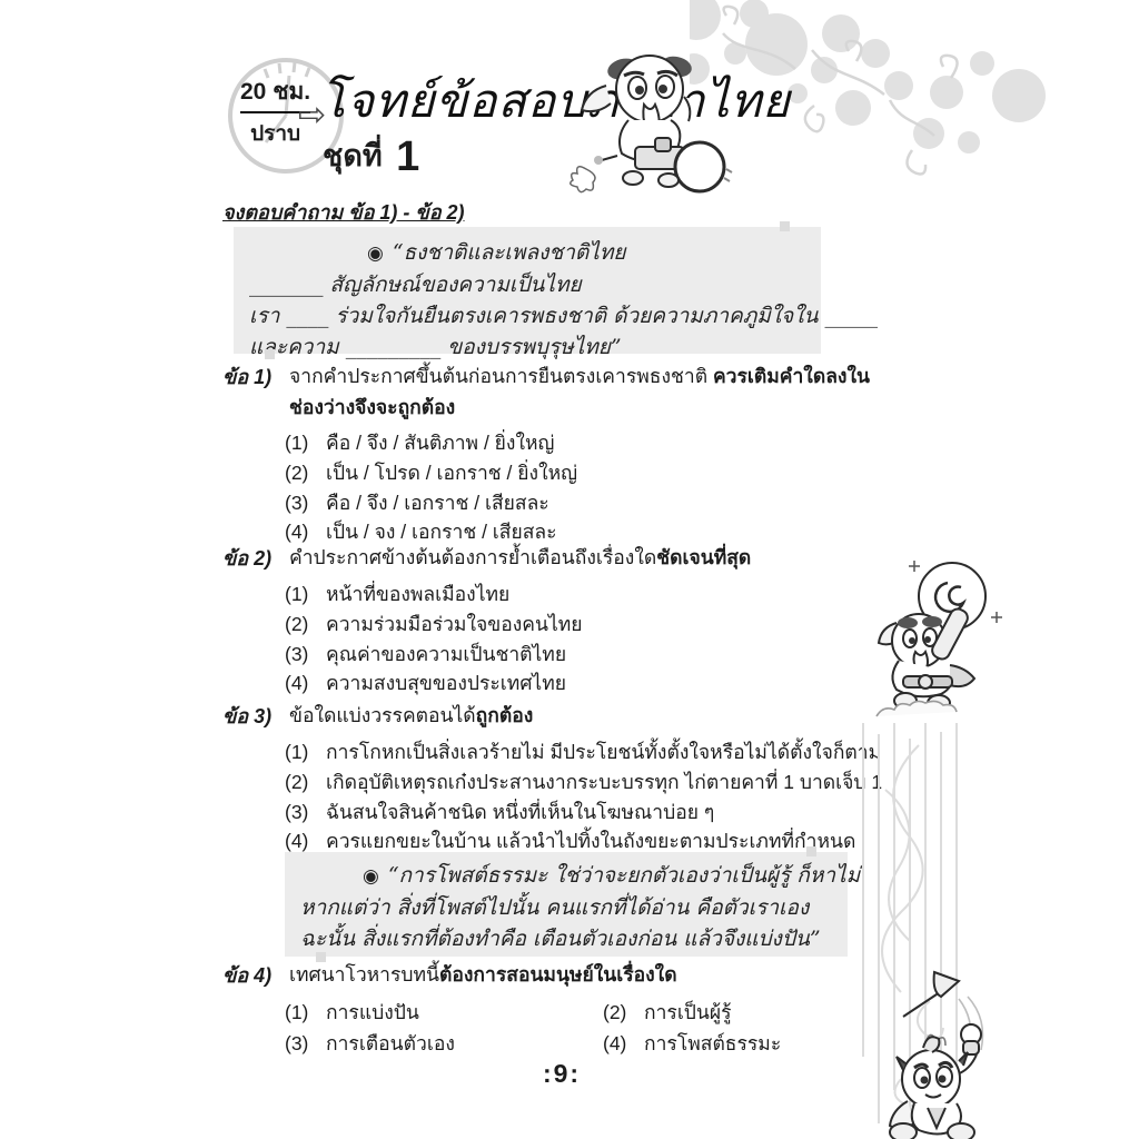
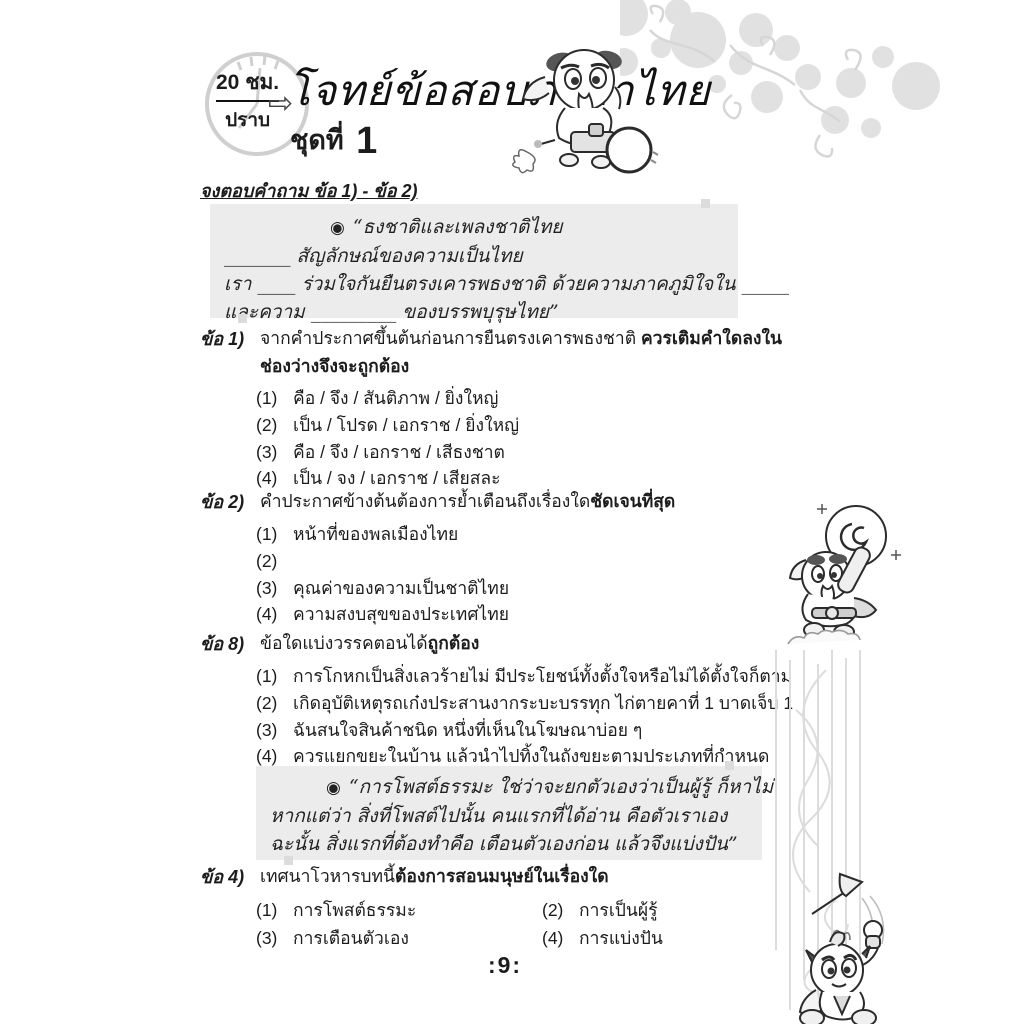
  20 ชม.
  ปราบ
  ⇨
  โจทย์ข้อสอบาไทย
  ชุดที่ 1
  จงตอบคำถาม ข้อ 1) - ข้อ 2)
  ◉ “ธงชาติและเพลงชาติไทย
  _______ สัญลักษณ์ของความเป็นไทย
  เรา ____ ร่วมใจกันยืนตรงเคารพธงชาติ ด้วยความภาคภูมิใจใน _____
  และความ _________ ของบรรพบุรุษไทย”
  ข้อ 1)
  จากคำประกาศขึ้นต้นก่อนการยืนตรงเคารพธงชาติ ควรเติมคำใดลงในช่องว่างจึงจะถูกต้อง
  (1)
  คือ / จึง / สันติภาพ / ยิ่งใหญ่
  (2)
  เป็น / โปรด / เอกราช / ยิ่งใหญ่
  (3)
- คือ / จึง / เอกราช / เสียสละ
+ คือ / จึง / เอกราช / เสีธงชาต
  (4)
  เป็น / จง / เอกราช / เสียสละ
  ข้อ 2)
  คำประกาศข้างต้นต้องการย้ำเตือนถึงเรื่องใดชัดเจนที่สุด
  (1)
  หน้าที่ของพลเมืองไทย
  (2)
- ความร่วมมือร่วมใจของคนไทย
  (3)
  คุณค่าของความเป็นชาติไทย
  (4)
  ความสงบสุขของประเทศไทย
- ข้อ 3)
+ ข้อ 8)
  ข้อใดแบ่งวรรคตอนได้ถูกต้อง
  (1)
  การโกหกเป็นสิ่งเลวร้ายไม่ มีประโยชน์ทั้งตั้งใจหรือไม่ได้ตั้งใจก็ตม
  (2)
  เกิดอุบัติเหตุรถเก๋งประสานงากระบะบรรทุก ไก่ตายคาที่ 1 บาดเจ็บ 1
  (3)
  ฉันสนใจสินค้าชนิด หนึ่งที่เห็นในโฆษณาบ่อย ๆ
  (4)
  ควรแยกขยะในบ้าน แล้วนำไปทิ้งในถังขยะตามประเภทที่กำหนด
  ◉ “การโพสต์ธรรมะ ใช่ว่าจะยกตัวเองว่าเป็นผู้รู้ ก็หาไม่
  หากแต่ว่า สิ่งที่โพสต์ไปนั้น คนแรกที่ได้อ่าน คือตัวเราเอง
  ฉะนั้น สิ่งแรกที่ต้องทำคือ เตือนตัวเองก่อน แล้วจึงแบ่งปัน”
  ข้อ 4)
  เทศนาโวหารบทนี้ต้องการสอนมนุษย์ในเรื่องใด
  (1)
- การแบ่งปัน
+ การโพสต์ธรรมะ
  (2)
  การเป็นผู้รู้
  (3)
  การเตือนตัวเอง
  (4)
- การโพสต์ธรรมะ
+ การแบ่งปัน
  :9:
